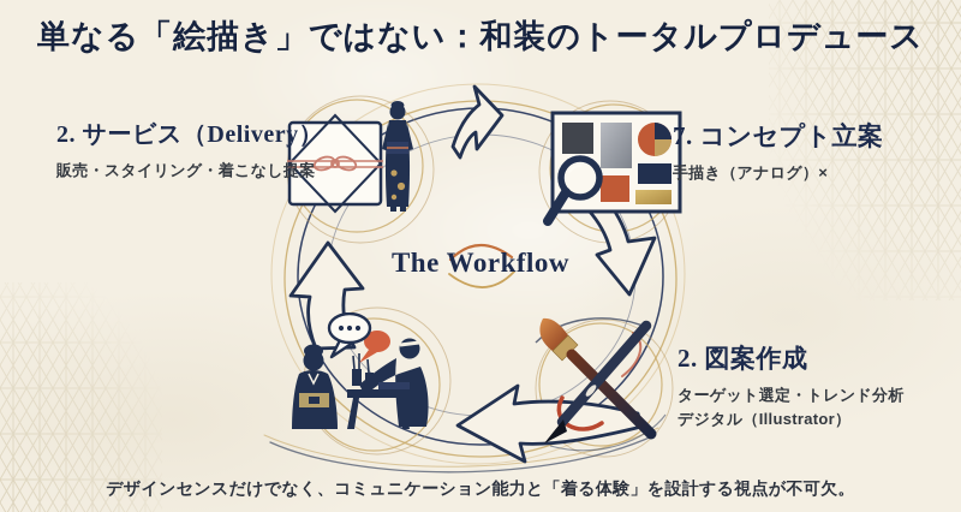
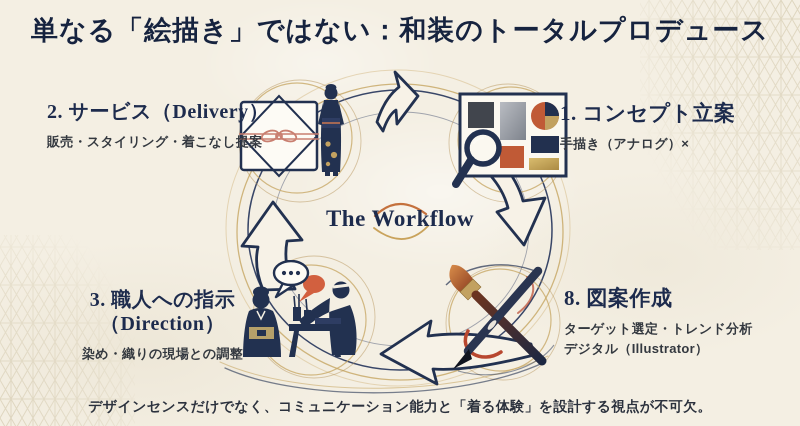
  単なる「絵描き」ではない：和装のトータルプロデュース
- 7. コンセプト立案
+ 1. コンセプト立案
  手描き（アナログ）×
- 2. 図案作成
+ 8. 図案作成
  ターゲット選定・トレンド分析
  デジタル（Illustrator）
+ 3. 職人への指示
+ （Direction）
+ 染め・織りの現場との調整
  2. サービス（Delivery）
  販売・スタイリング・着こなし提案
  The Workflow
  デザインセンスだけでなく、コミュニケーション能力と「着る体験」を設計する視点が不可欠。
